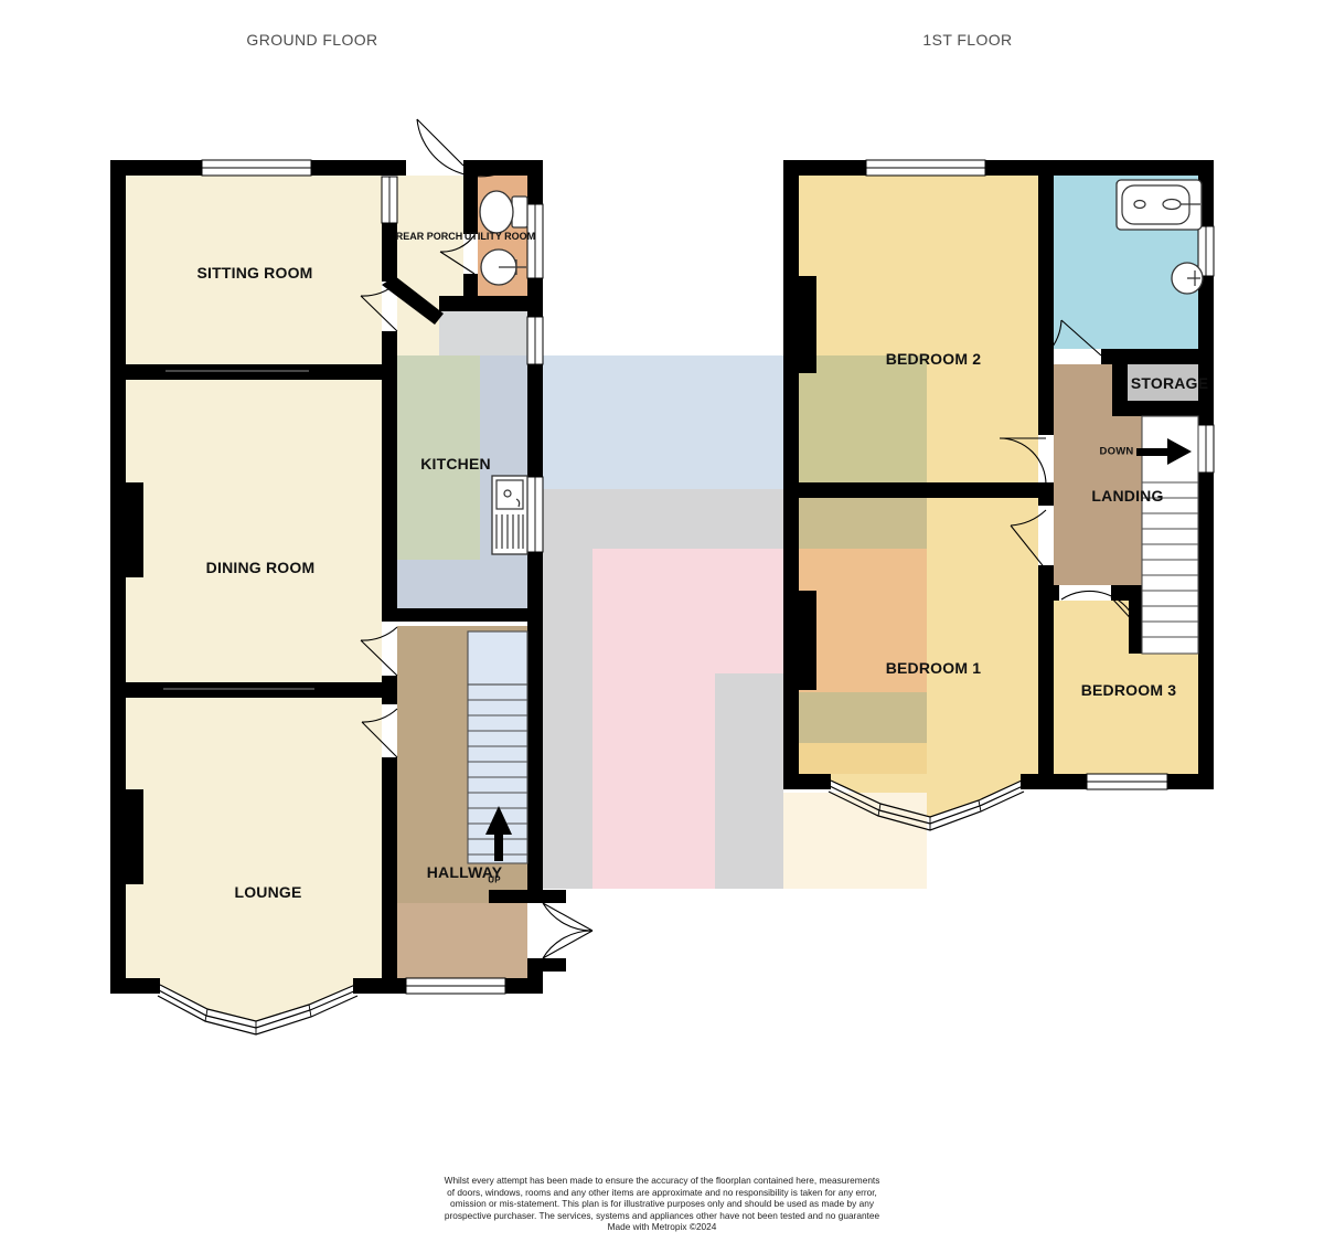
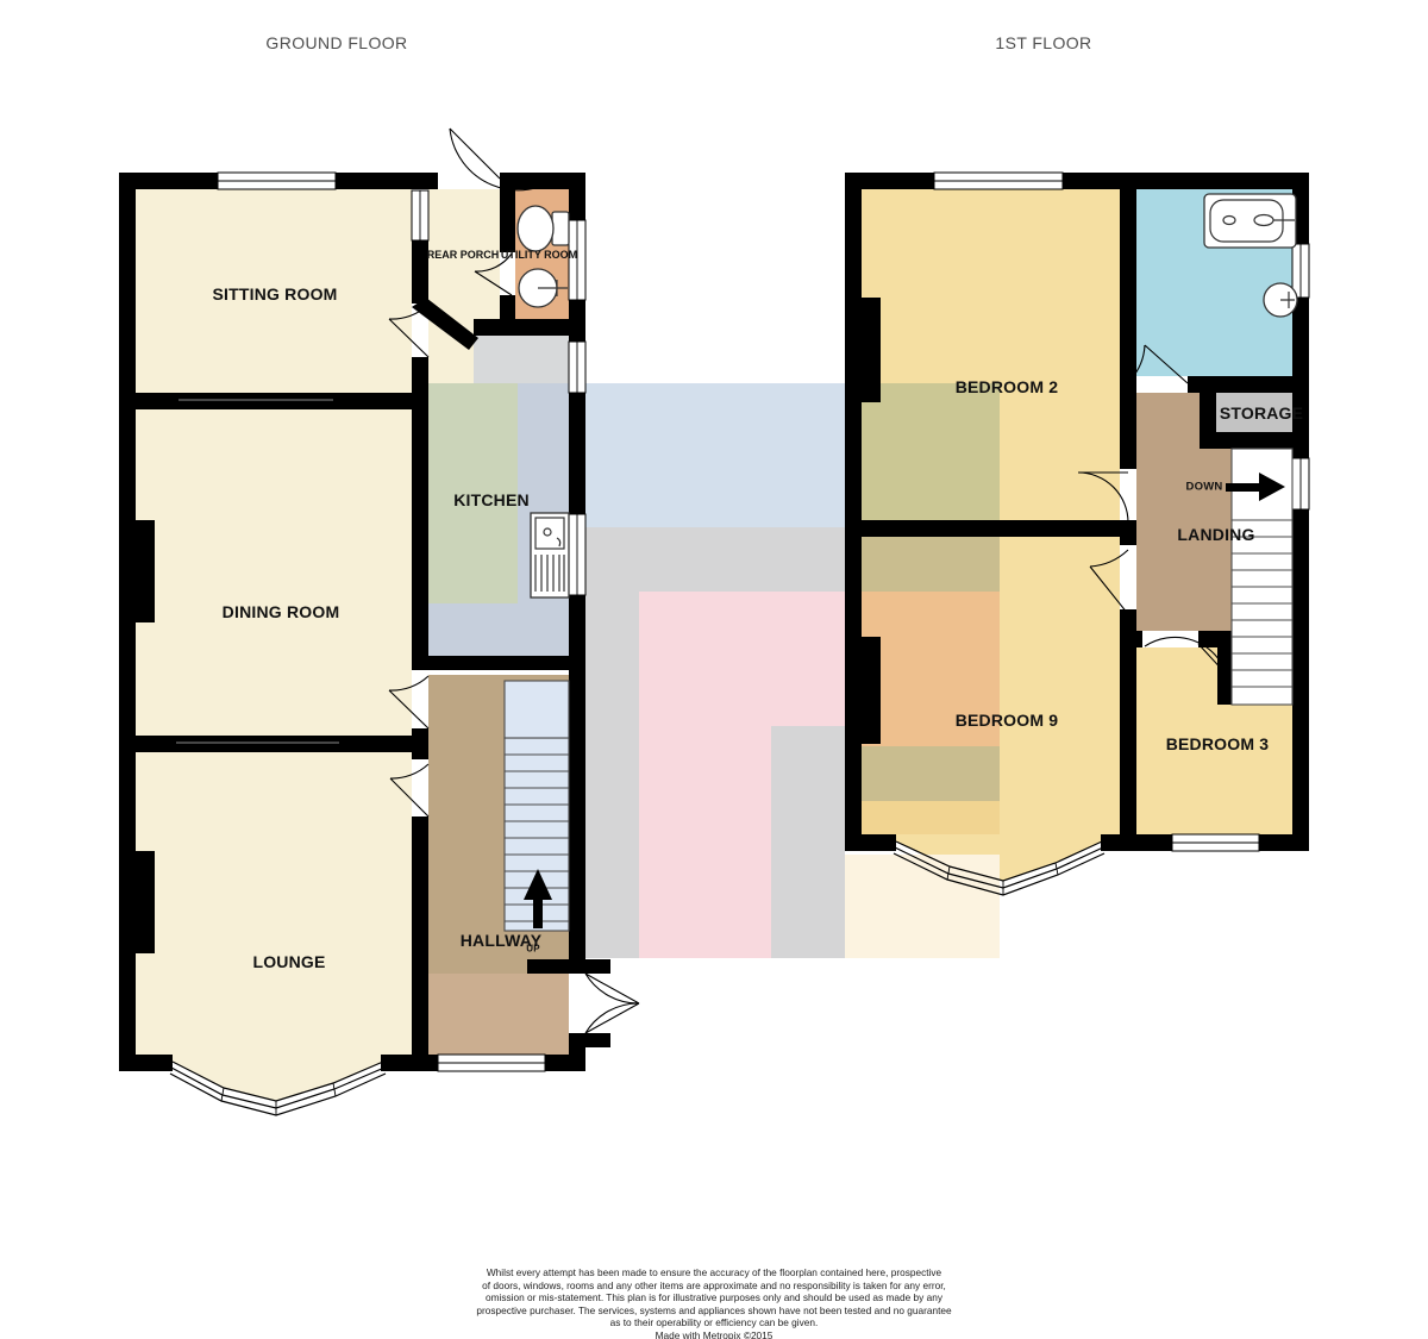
  GROUND FLOOR
  1ST FLOOR
  SITTING ROOM
  DINING ROOM
  LOUNGE
  KITCHEN
  HALLWAY
  UP
  REAR PORCH
  UTILITY ROOM
  BEDROOM 2
- BEDROOM 1
+ BEDROOM 9
  BEDROOM 3
  LANDING
  STORAGE
  DOWN
- Whilst every attempt has been made to ensure the accuracy of the floorplan contained here, measurements
+ Whilst every attempt has been made to ensure the accuracy of the floorplan contained here, prospective
  of doors, windows, rooms and any other items are approximate and no responsibility is taken for any error,
  omission or mis-statement. This plan is for illustrative purposes only and should be used as made by any
- prospective purchaser. The services, systems and appliances other have not been tested and no guarantee
+ prospective purchaser. The services, systems and appliances shown have not been tested and no guarantee
+ as to their operability or efficiency can be given.
- Made with Metropix ©2024
+ Made with Metropix ©2015
